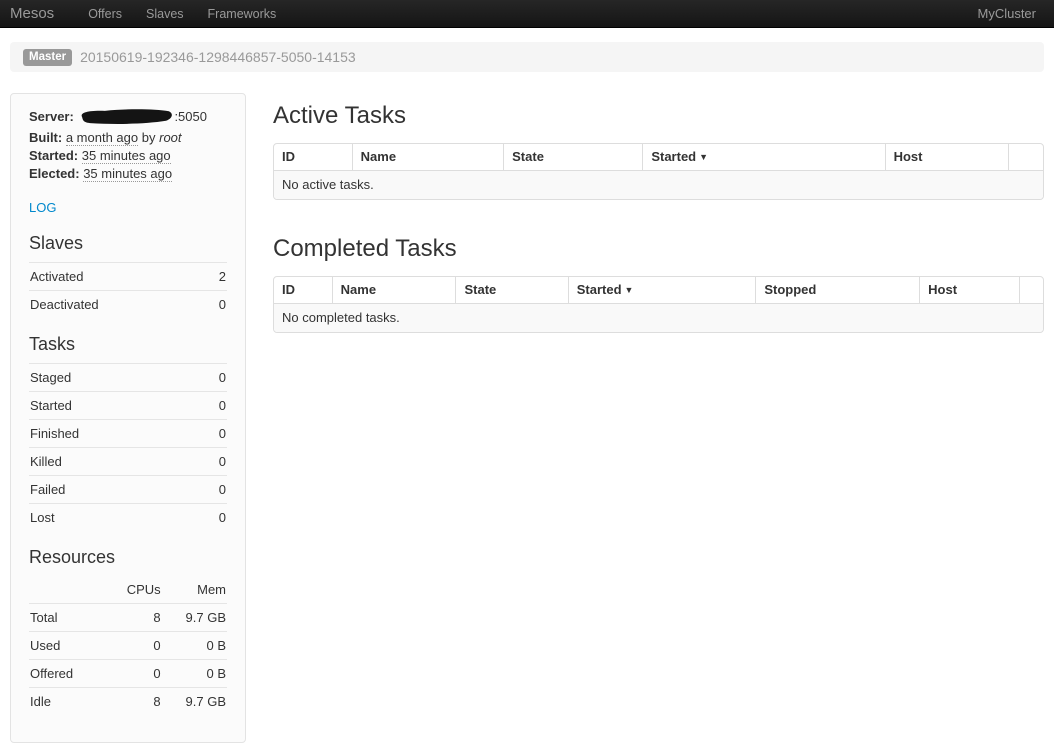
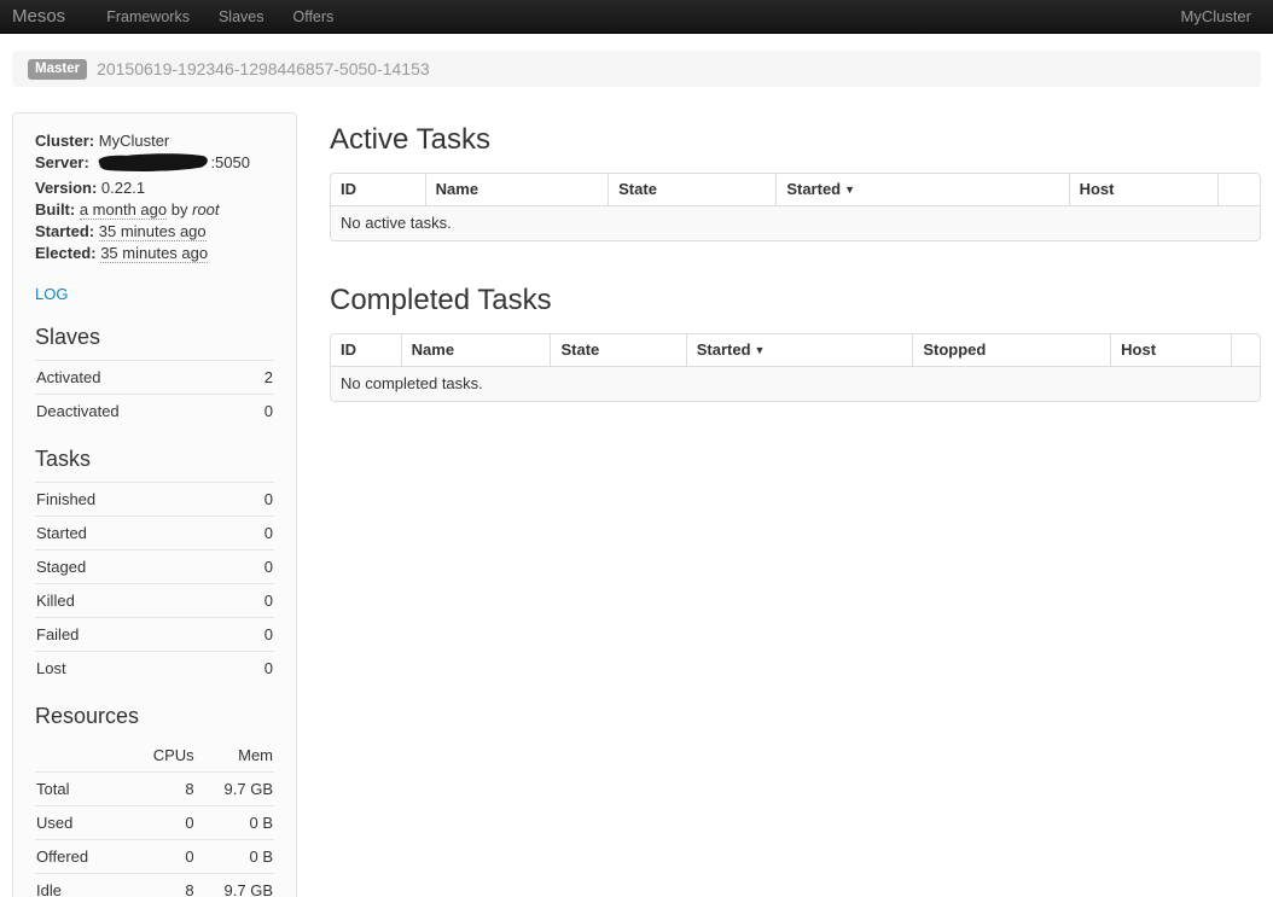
  Mesos
- Offers
+ Frameworks
  Slaves
- Frameworks
+ Offers
  MyCluster
  Master
  20150619-192346-1298446857-5050-14153
+ Cluster: MyCluster
  Server: :5050
+ Version: 0.22.1
  Built: a month ago by root
  Started: 35 minutes ago
  Elected: 35 minutes ago
  LOG
  Slaves
  Activated	2
  Deactivated	0
  Tasks
- Staged	0
+ Finished	0
  Started	0
- Finished	0
+ Staged	0
  Killed	0
  Failed	0
  Lost	0
  Resources
  	CPUs	Mem
  Total	8	9.7 GB
  Used	0	0 B
  Offered	0	0 B
  Idle	8	9.7 GB
  Active Tasks
  ID	Name	State	Started ▼	Host
  No active tasks.
  Completed Tasks
  ID	Name	State	Started ▼	Stopped	Host
  No completed tasks.
